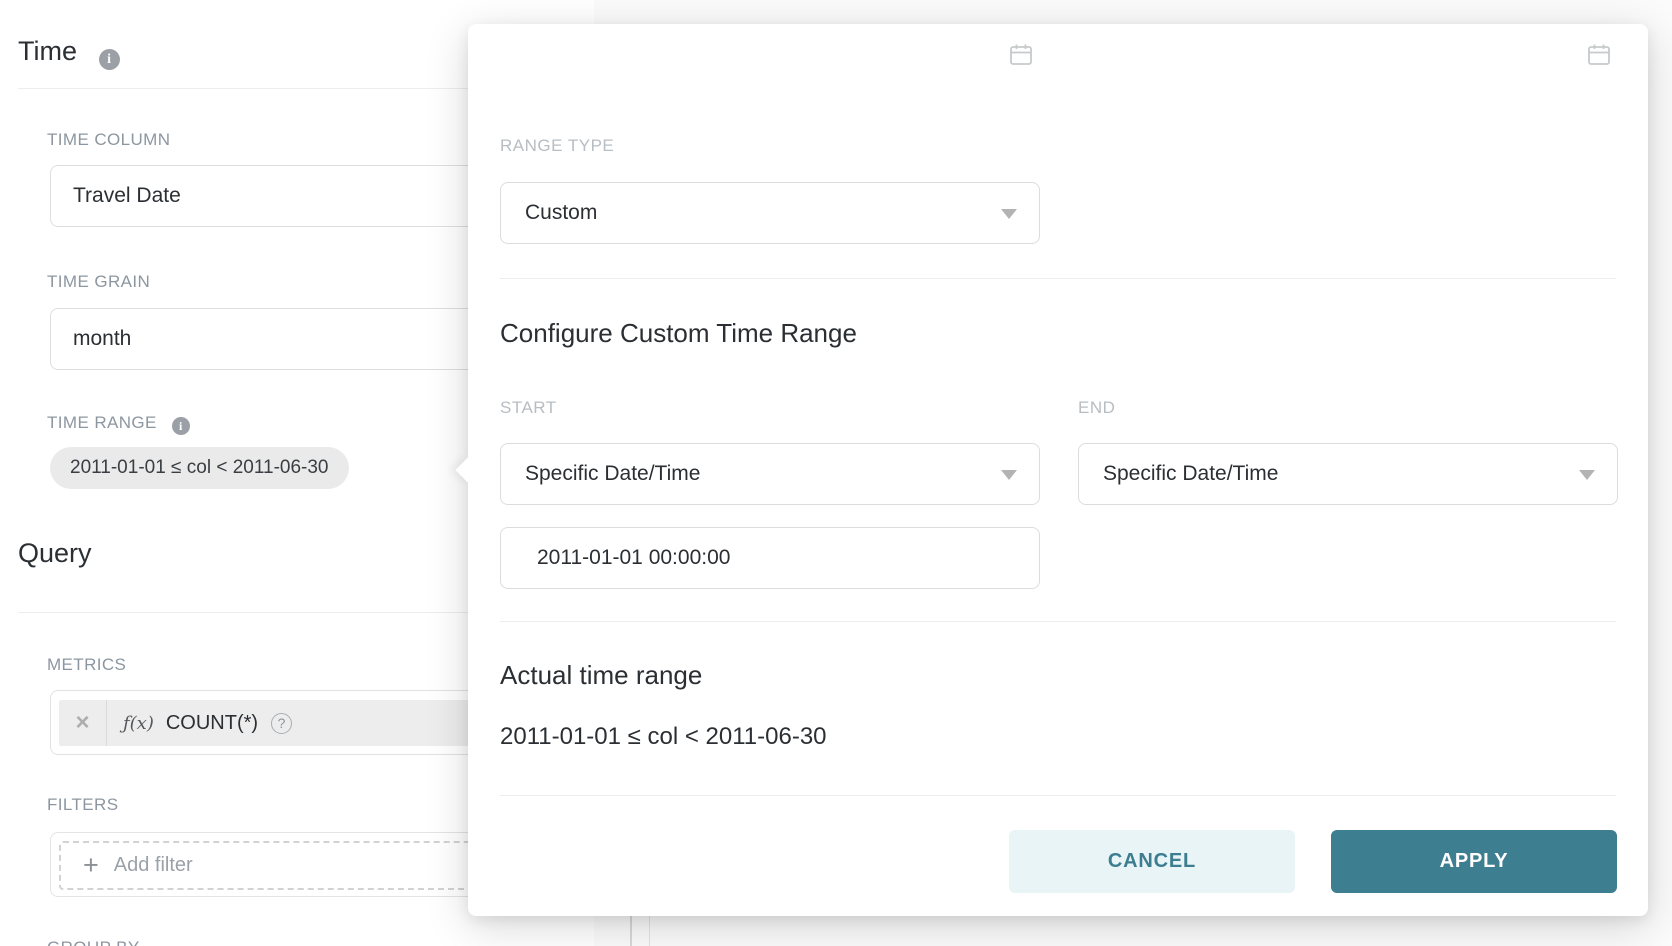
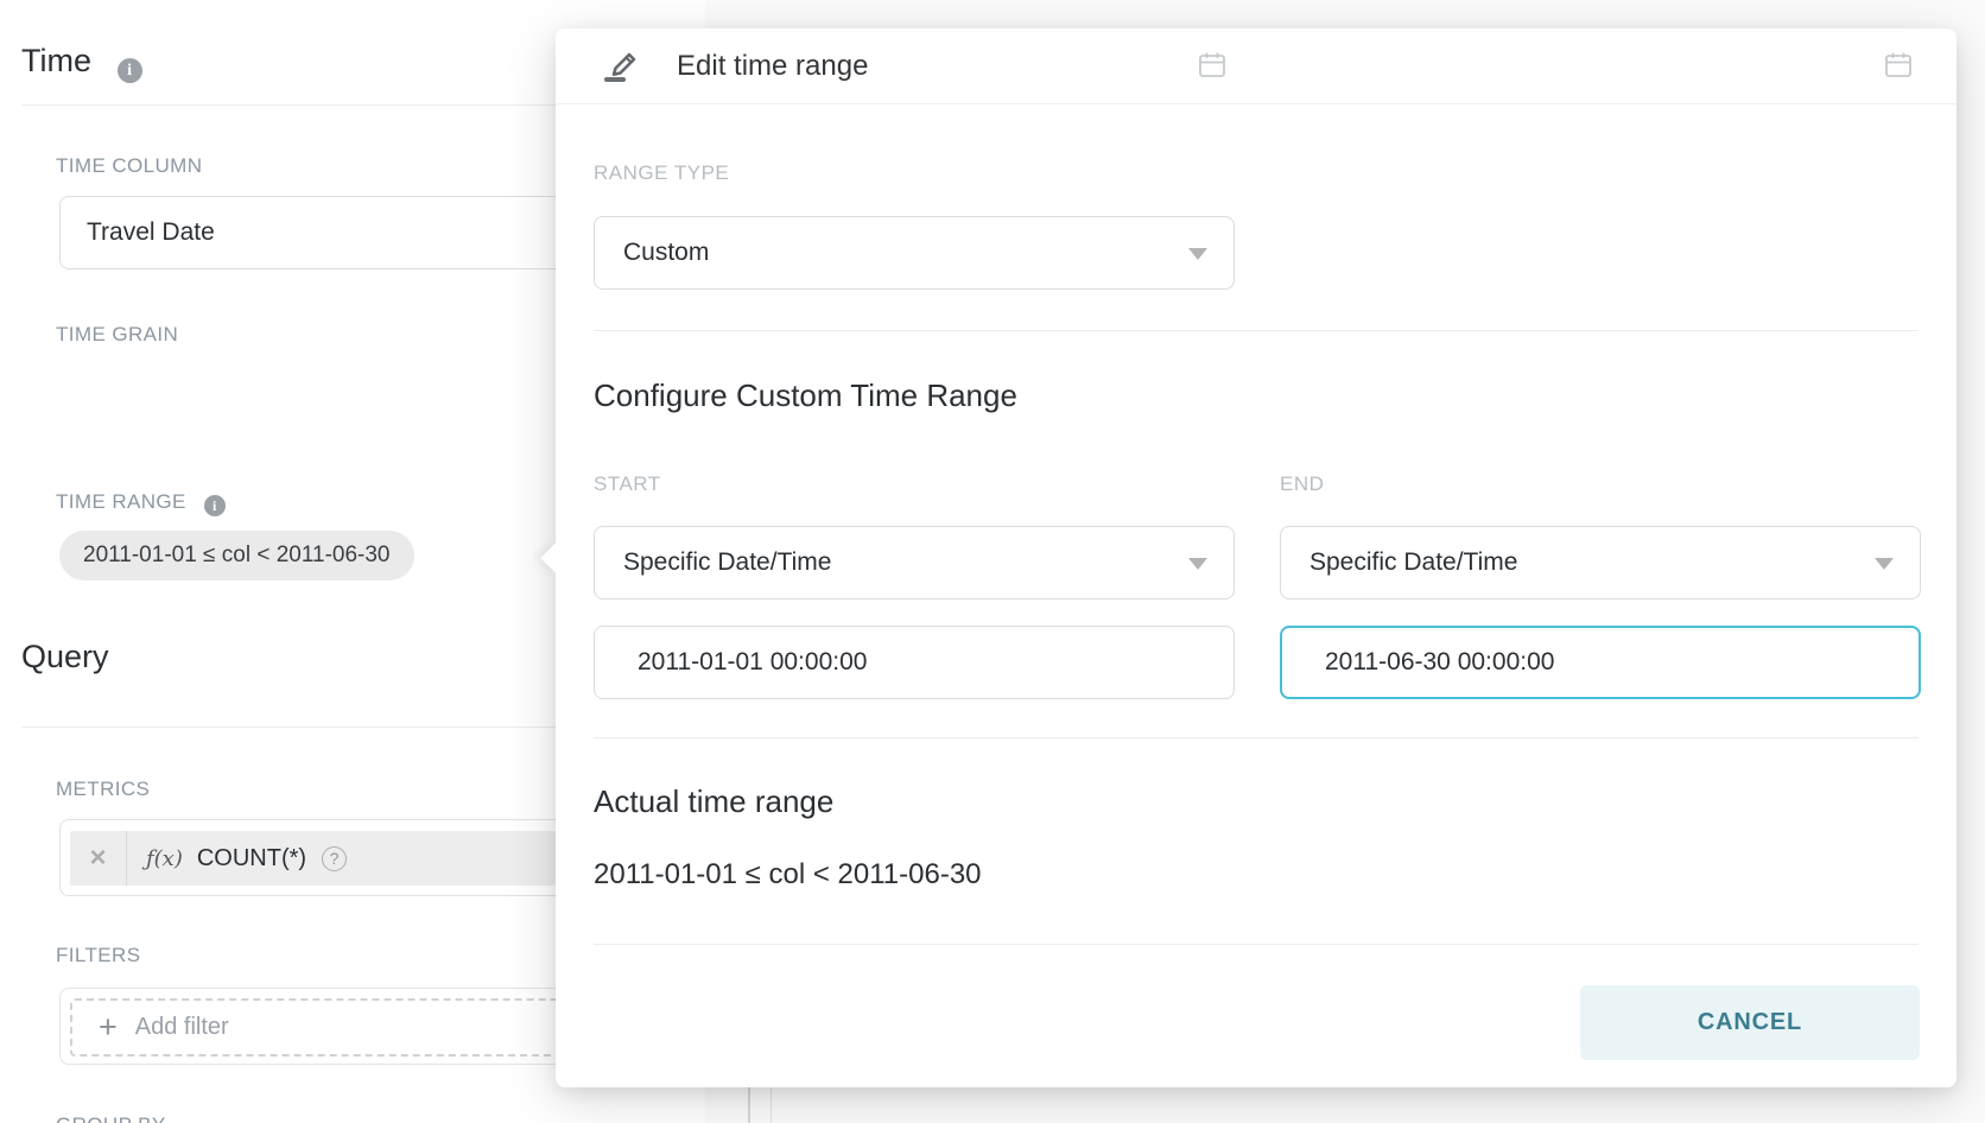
  Time i
  TIME COLUMN
  Travel Date
  TIME GRAIN
- month
  TIME RANGE i
  2011-01-01 ≤ col < 2011-06-30
  Query
  METRICS
  ×
  ƒ(x)
  COUNT(*)
  ?
  FILTERS
  +
  Add filter
+ Edit time range
  RANGE TYPE
  Custom
  Configure Custom Time Range
  START
  END
  Specific Date/Time
  Specific Date/Time
  2011-01-01 00:00:00
+ 2011-06-30 00:00:00
  Actual time range
  2011-01-01 ≤ col < 2011-06-30
  CANCEL
- APPLY
